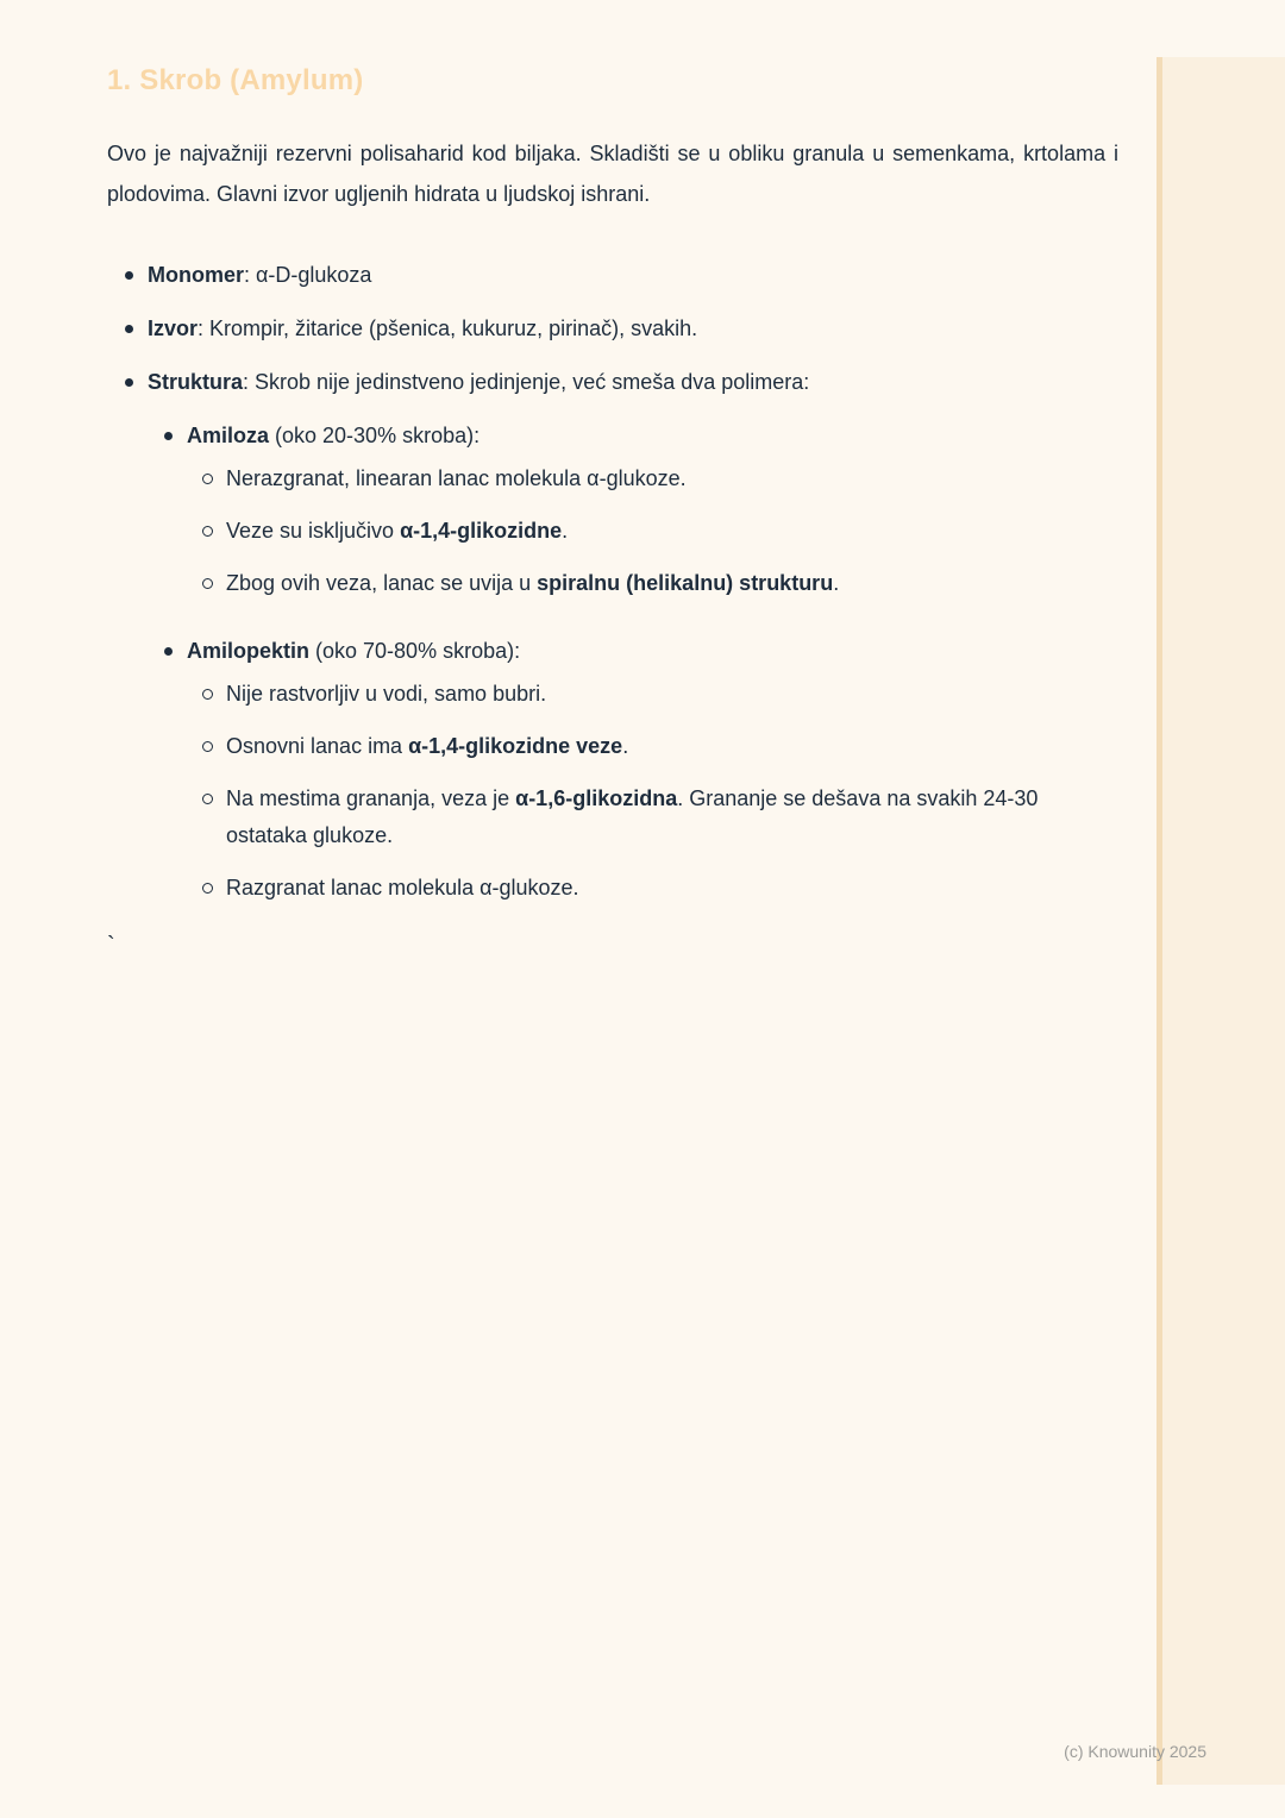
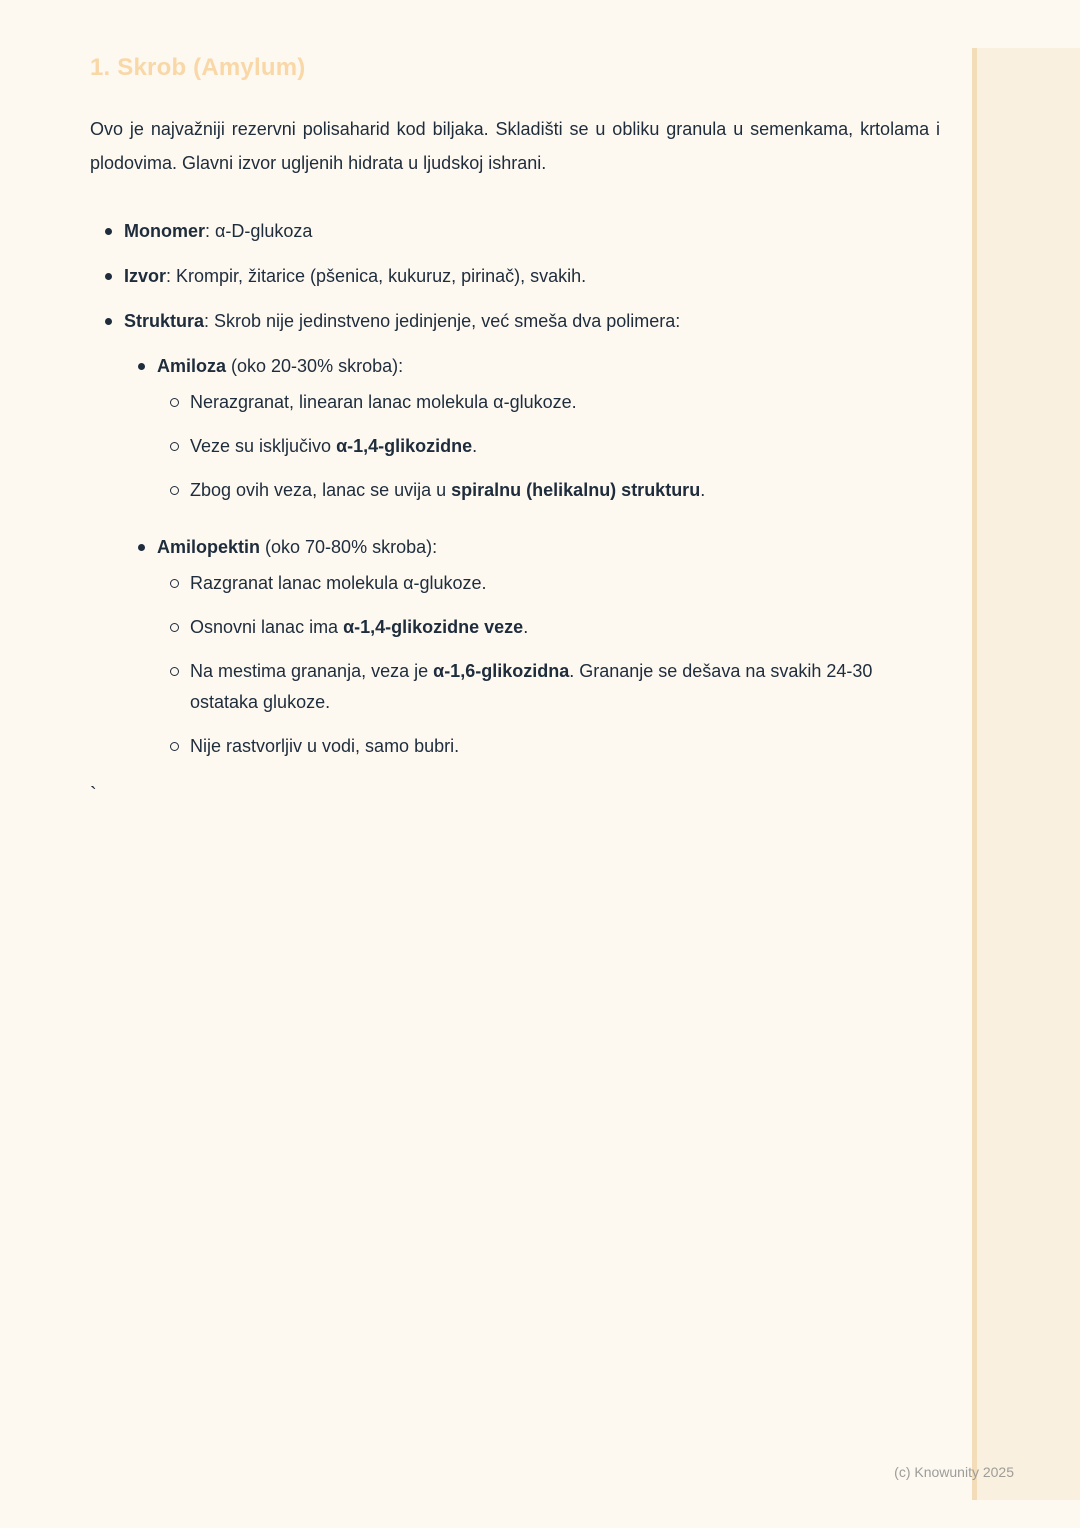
  1. Skrob (Amylum)
  Ovo je najvažniji rezervni polisaharid kod biljaka. Skladišti se u obliku granula u semenkama, krtolama i plodovima. Glavni izvor ugljenih hidrata u ljudskoj ishrani.
  Monomer: α-D-glukoza
  Izvor: Krompir, žitarice (pšenica, kukuruz, pirinač), svakih.
  Struktura: Skrob nije jedinstveno jedinjenje, već smeša dva polimera:
  Amiloza (oko 20-30% skroba):
  Nerazgranat, linearan lanac molekula α-glukoze.
  Veze su isključivo α-1,4-glikozidne.
  Zbog ovih veza, lanac se uvija u spiralnu (helikalnu) strukturu.
  Amilopektin (oko 70-80% skroba):
- Nije rastvorljiv u vodi, samo bubri.
+ Razgranat lanac molekula α-glukoze.
  Osnovni lanac ima α-1,4-glikozidne veze.
  Na mestima grananja, veza je α-1,6-glikozidna. Grananje se dešava na svakih 24-30 ostataka glukoze.
- Razgranat lanac molekula α-glukoze.
+ Nije rastvorljiv u vodi, samo bubri.
  `
  (c) Knowunity 2025
